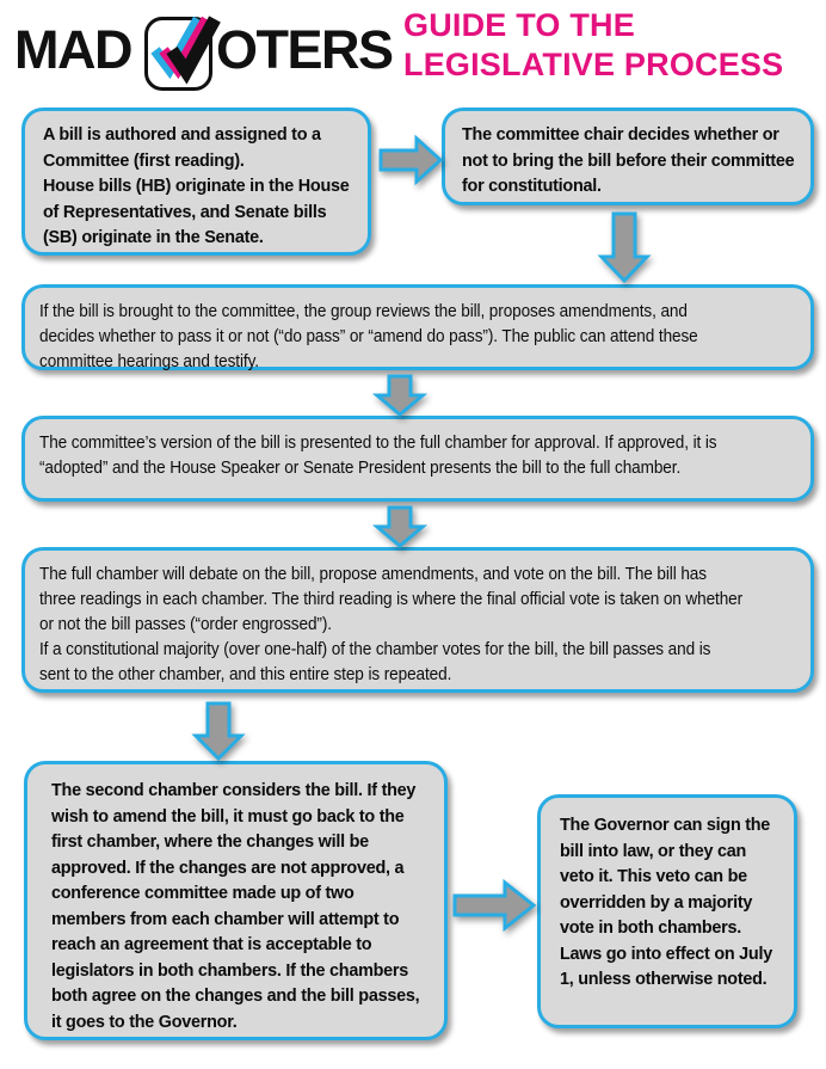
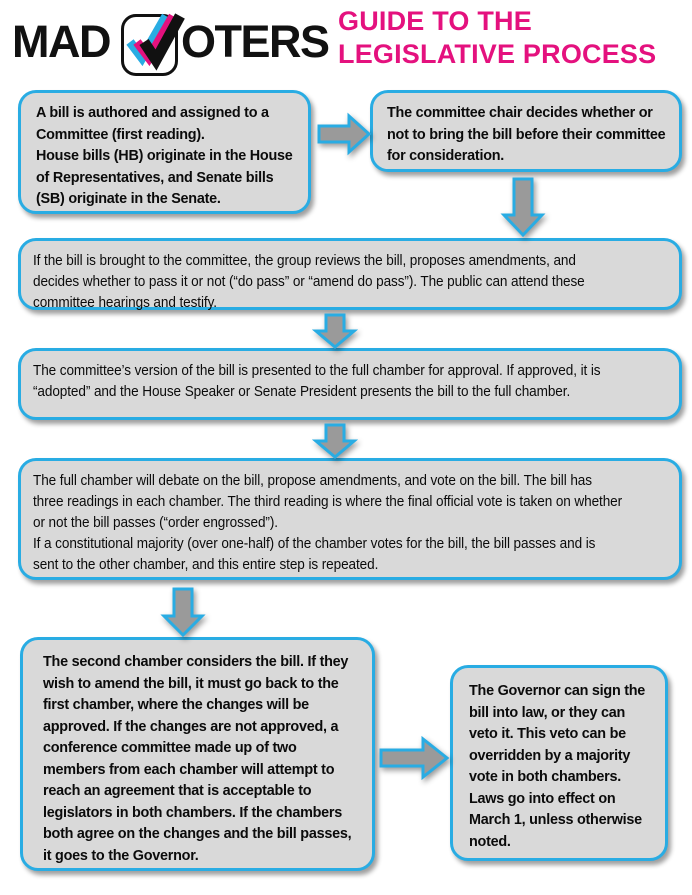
  MAD
  OTERS
  GUIDE TO THE
  LEGISLATIVE PROCESS
  A bill is authored and assigned to a Committee (first reading).
  House bills (HB) originate in the House of Representatives, and Senate bills (SB) originate in the Senate.
- The committee chair decides whether or not to bring the bill before their committee for constitutional.
+ The committee chair decides whether or not to bring the bill before their committee for consideration.
  If the bill is brought to the committee, the group reviews the bill, proposes amendments, and decides whether to pass it or not (“do pass” or “amend do pass”). The public can attend these committee hearings and testify.
  The committee’s version of the bill is presented to the full chamber for approval. If approved, it is “adopted” and the House Speaker or Senate President presents the bill to the full chamber.
  The full chamber will debate on the bill, propose amendments, and vote on the bill. The bill has three readings in each chamber. The third reading is where the final official vote is taken on whether or not the bill passes (“order engrossed”).
  If a constitutional majority (over one-half) of the chamber votes for the bill, the bill passes and is sent to the other chamber, and this entire step is repeated.
  The second chamber considers the bill. If they wish to amend the bill, it must go back to the first chamber, where the changes will be approved. If the changes are not approved, a conference committee made up of two members from each chamber will attempt to reach an agreement that is acceptable to legislators in both chambers. If the chambers both agree on the changes and the bill passes, it goes to the Governor.
- The Governor can sign the bill into law, or they can veto it. This veto can be overridden by a majority vote in both chambers. Laws go into effect on July 1, unless otherwise noted.
+ The Governor can sign the bill into law, or they can veto it. This veto can be overridden by a majority vote in both chambers. Laws go into effect on March 1, unless otherwise noted.
